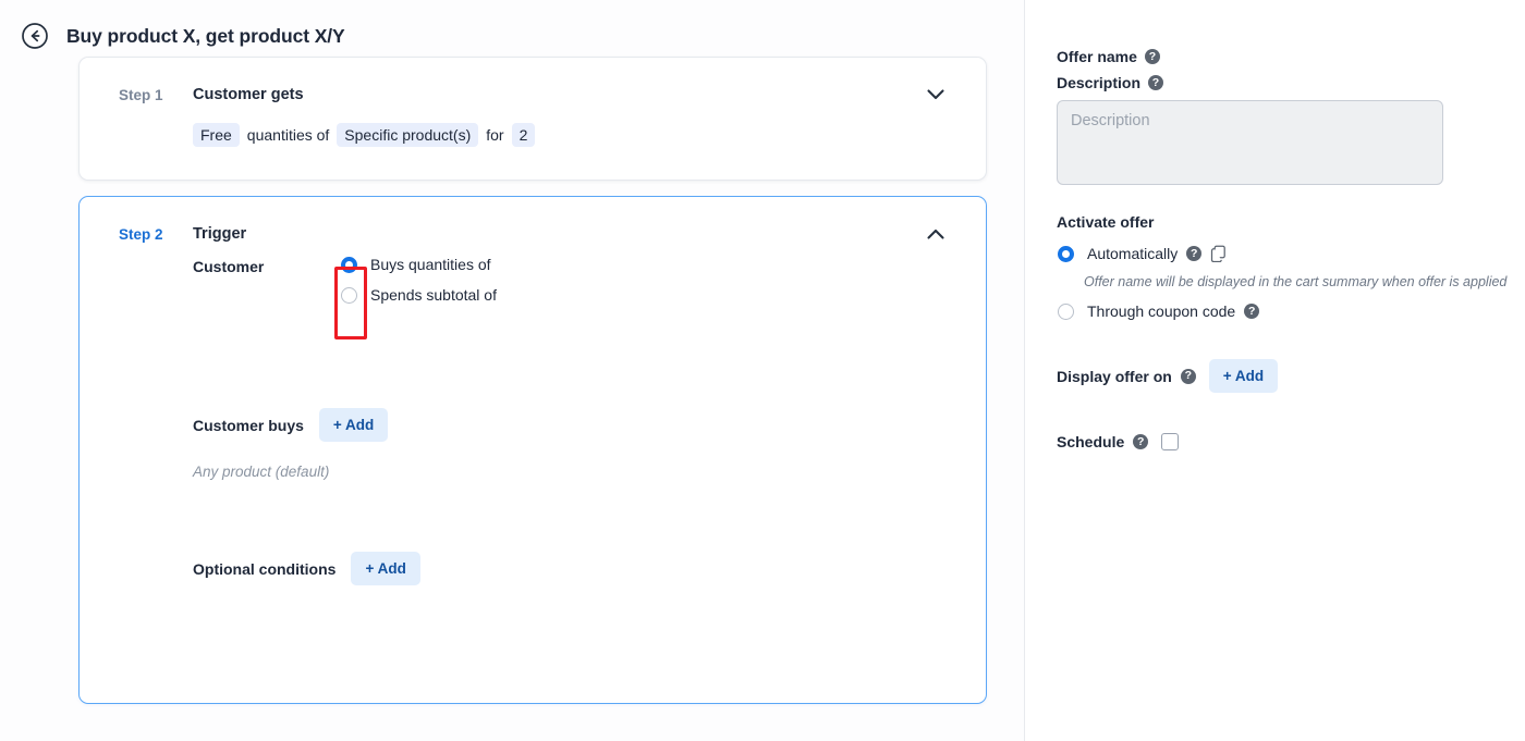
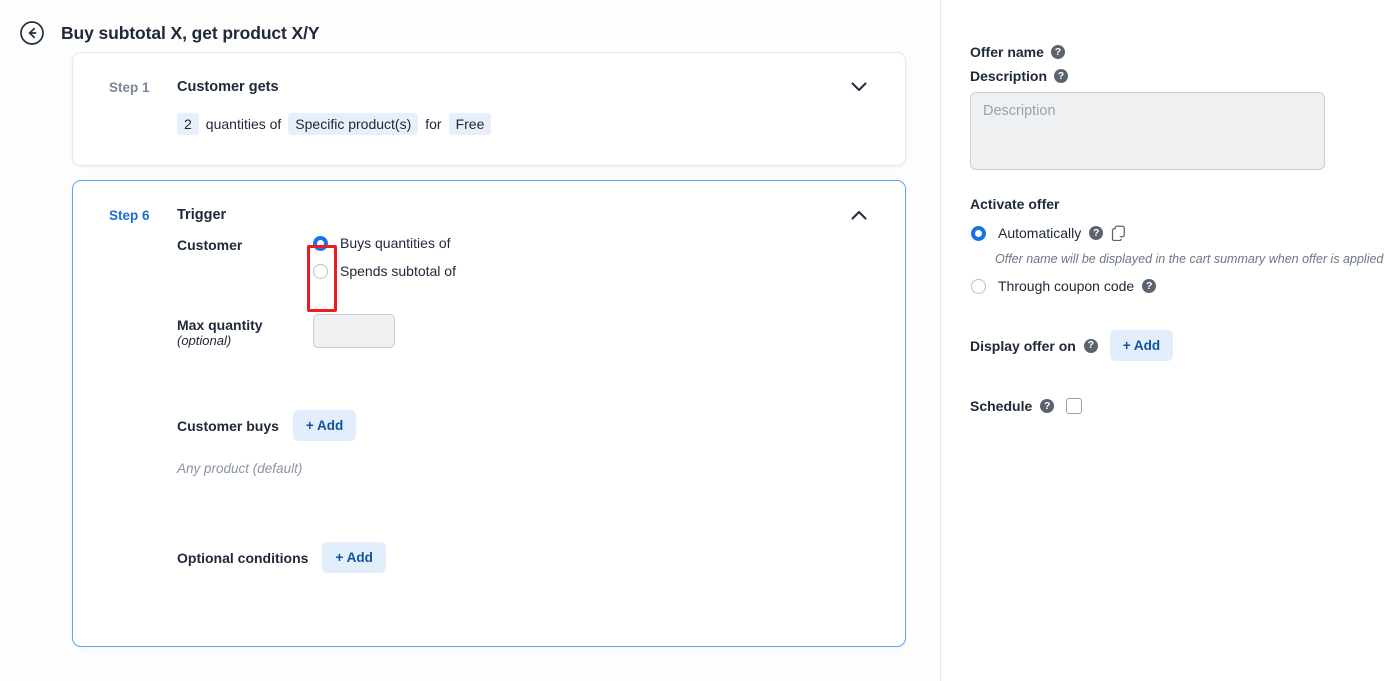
- Buy product X, get product X/Y
+ Buy subtotal X, get product X/Y
  Step 1
  Customer gets
- Free
+ 2
  quantities of
  Specific product(s)
  for
- 2
+ Free
- Step 2
+ Step 6
  Trigger
  Customer
  Buys quantities of
  Spends subtotal of
+ Max quantity
+ (optional)
  Customer buys
  + Add
  Any product (default)
  Optional conditions
  + Add
  Offer name
  ?
  Description
  ?
  Description
  Activate offer
  Automatically
  ?
  Offer name will be displayed in the cart summary when offer is applied
  Through coupon code
  ?
  Display offer on
  ?
  + Add
  Schedule
  ?
